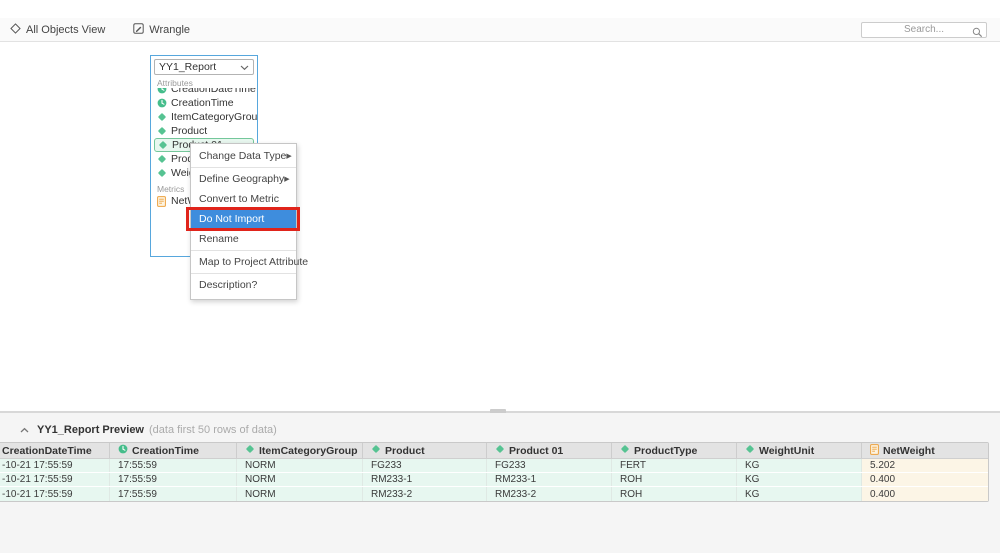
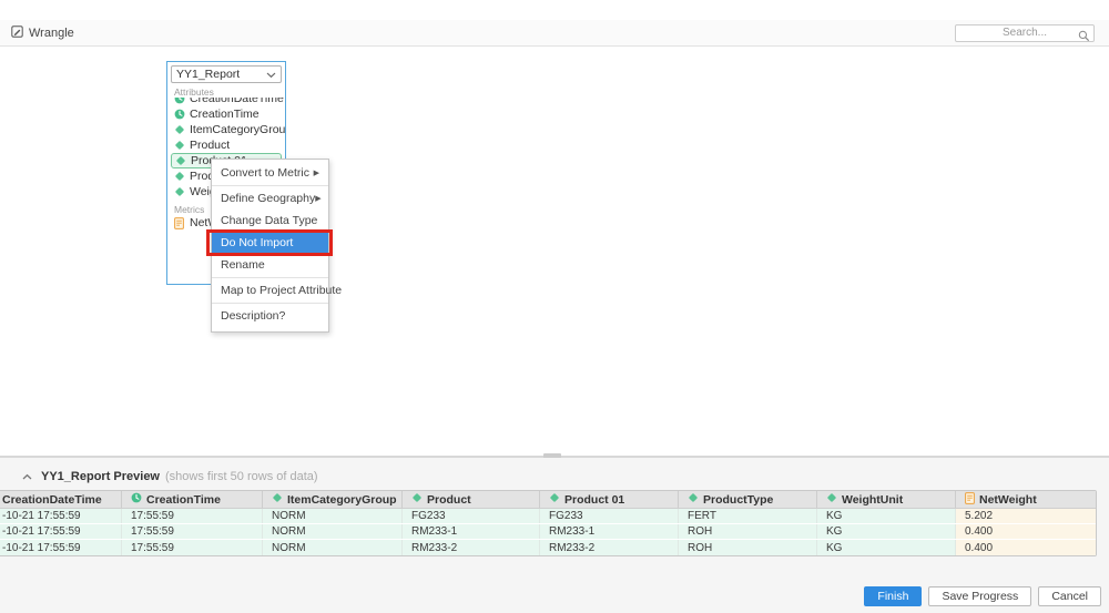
- All Objects View
  Wrangle
  Search...
  YY1_Report
  Attributes
  CreationDateTime
  CreationTime
  ItemCategoryGrou
  Product
  Metrics
- Change Data Type
+ Convert to Metric
  Define Geography
- Convert to Metric
+ Change Data Type
  Do Not Import
  Rename
  Map to Project Attribute
  Description?
  YY1_Report Preview
- (data first 50 rows of data)
+ (shows first 50 rows of data)
  CreationDateTime
  CreationTime
  ItemCategoryGroup
  Product
  Product 01
  ProductType
  WeightUnit
  NetWeight
  -10-21 17:55:59
  17:55:59
  NORM
  FG233
  FG233
  FERT
  KG
  5.202
  -10-21 17:55:59
  17:55:59
  NORM
  RM233-1
  RM233-1
  ROH
  KG
  0.400
  -10-21 17:55:59
  17:55:59
  NORM
  RM233-2
  RM233-2
  ROH
  KG
  0.400
+ Finish
+ Save Progress
+ Cancel
